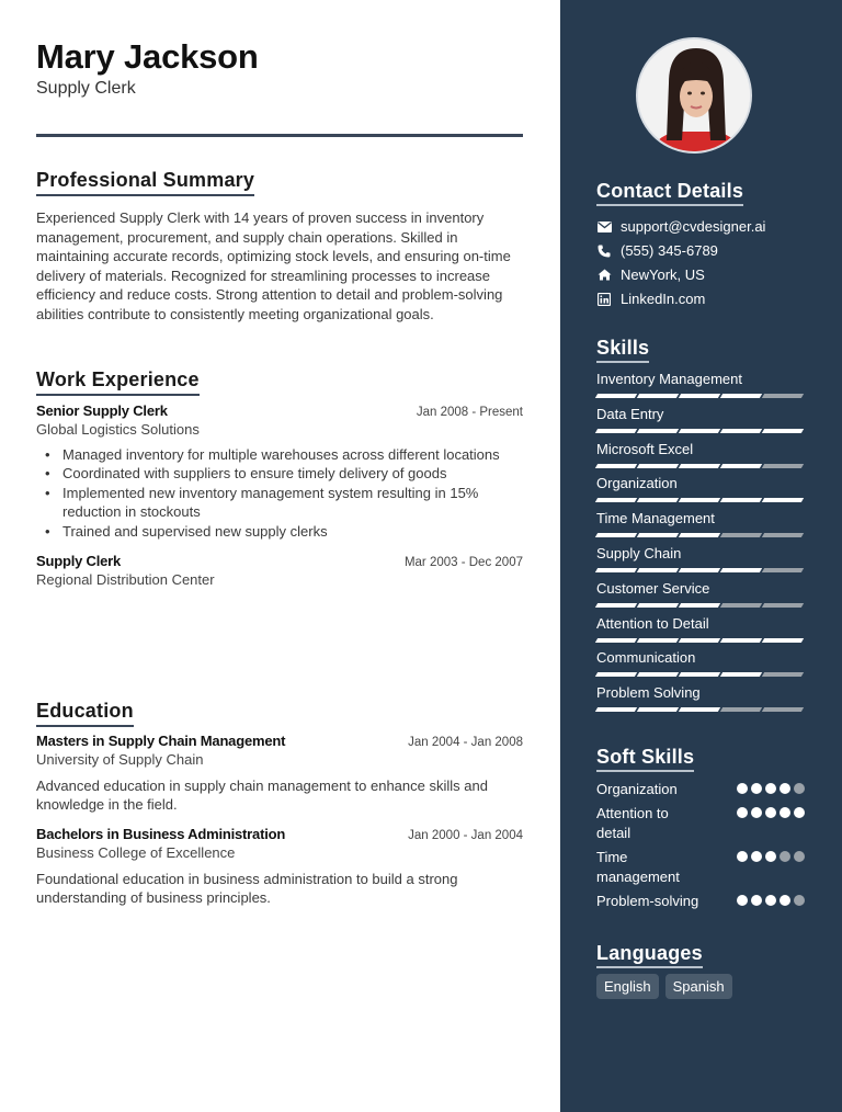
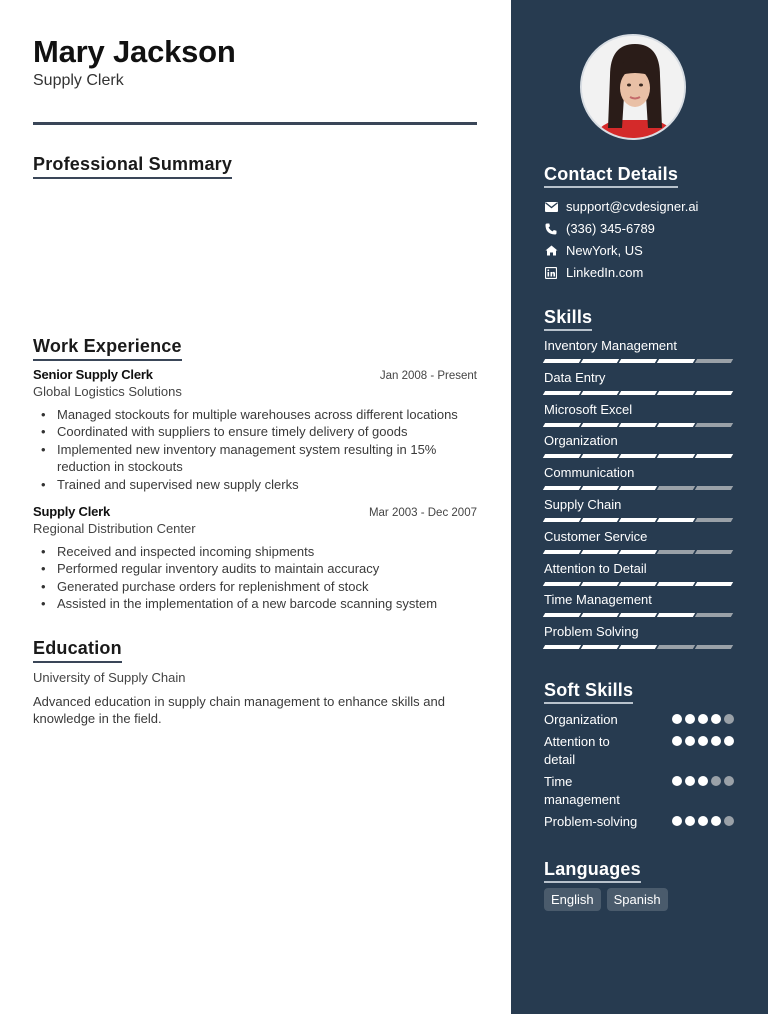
  Mary Jackson
  Supply Clerk
  Professional Summary
- Experienced Supply Clerk with 14 years of proven success in inventory management, procurement, and supply chain operations. Skilled in maintaining accurate records, optimizing stock levels, and ensuring on-time delivery of materials. Recognized for streamlining processes to increase efficiency and reduce costs. Strong attention to detail and problem-solving abilities contribute to consistently meeting organizational goals.
  Work Experience
  Senior Supply Clerk
  Jan 2008 - Present
  Global Logistics Solutions
- Managed inventory for multiple warehouses across different locations
+ Managed stockouts for multiple warehouses across different locations
  Coordinated with suppliers to ensure timely delivery of goods
  Implemented new inventory management system resulting in 15% reduction in stockouts
  Trained and supervised new supply clerks
  Supply Clerk
  Mar 2003 - Dec 2007
  Regional Distribution Center
+ Received and inspected incoming shipments
+ Performed regular inventory audits to maintain accuracy
+ Generated purchase orders for replenishment of stock
+ Assisted in the implementation of a new barcode scanning system
  Education
- Masters in Supply Chain Management
- Jan 2004 - Jan 2008
  University of Supply Chain
  Advanced education in supply chain management to enhance skills and knowledge in the field.
- Bachelors in Business Administration
- Jan 2000 - Jan 2004
- Business College of Excellence
- Foundational education in business administration to build a strong understanding of business principles.
  Contact Details
  support@cvdesigner.ai
- (555) 345-6789
+ (336) 345-6789
  NewYork, US
  LinkedIn.com
  Skills
  Inventory Management
  Data Entry
  Microsoft Excel
  Organization
- Time Management
+ Communication
  Supply Chain
  Customer Service
  Attention to Detail
- Communication
+ Time Management
  Problem Solving
  Soft Skills
  Organization
  Attention to detail
  Time management
  Problem-solving
  Languages
  English
  Spanish
